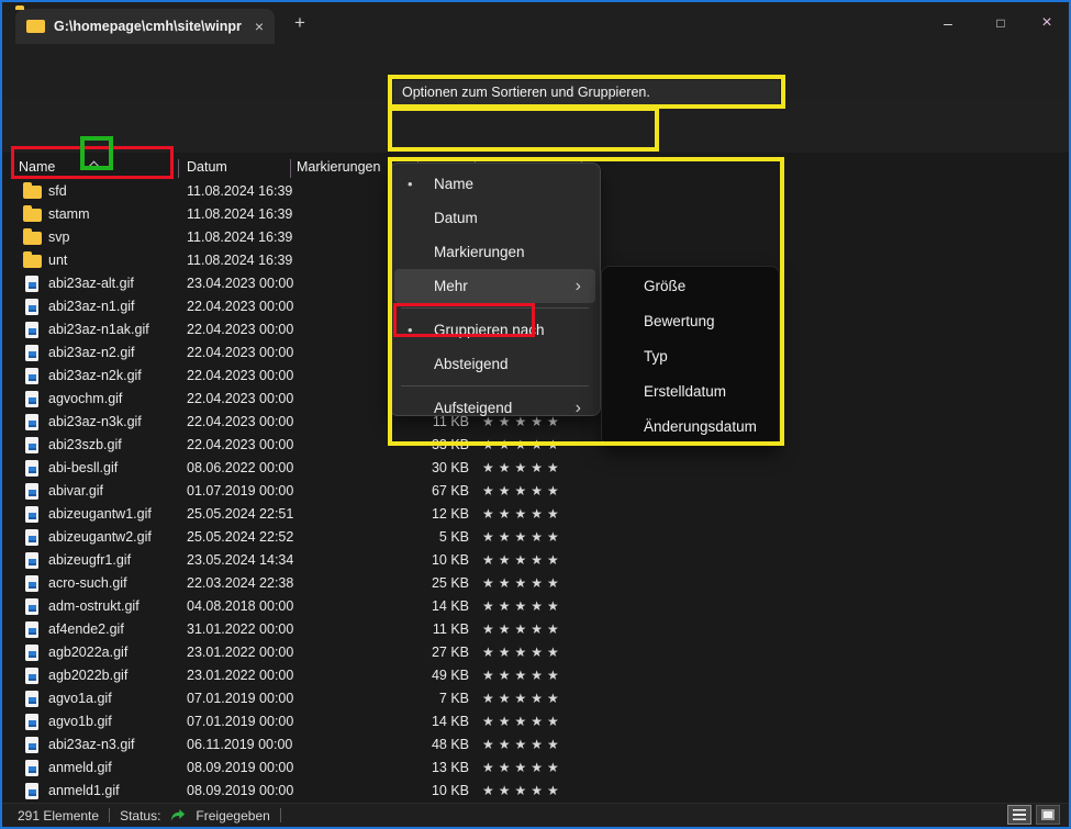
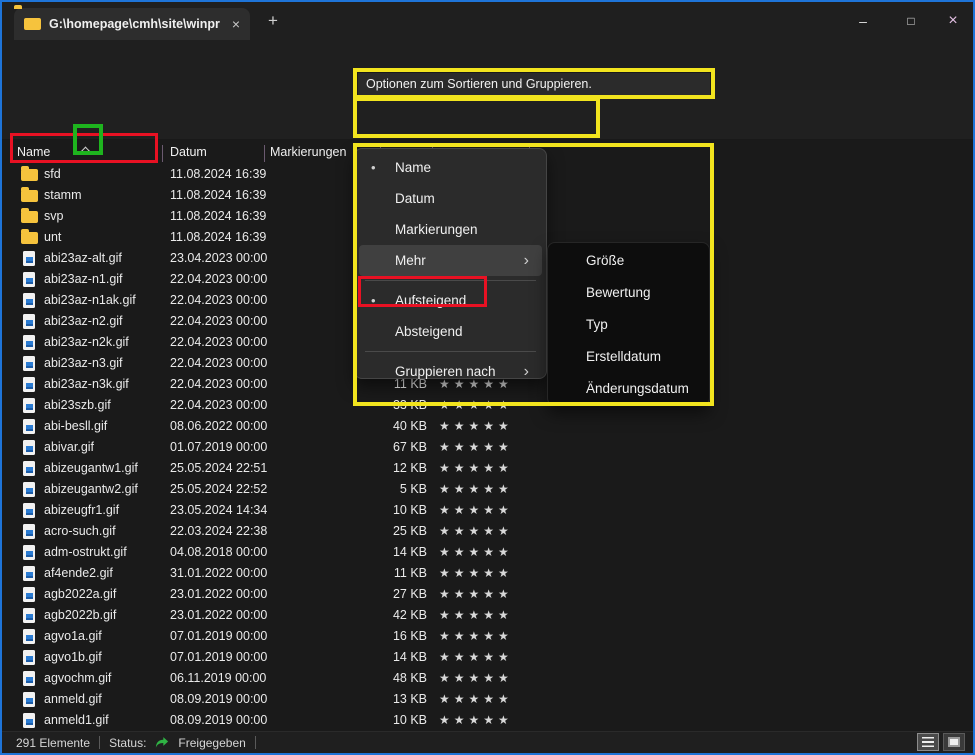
  G:\homepage\cmh\site\winpr
  ×
  +
  –
  □
  ×
  Name
  Datum
  Markierungen
  sfd
  11.08.2024 16:39
  stamm
  11.08.2024 16:39
  svp
  11.08.2024 16:39
  unt
  11.08.2024 16:39
  abi23az-alt.gif
  23.04.2023 00:00
  abi23az-n1.gif
  22.04.2023 00:00
  abi23az-n1ak.gif
  22.04.2023 00:00
  abi23az-n2.gif
  22.04.2023 00:00
  abi23az-n2k.gif
  22.04.2023 00:00
- agvochm.gif
+ abi23az-n3.gif
  22.04.2023 00:00
  abi23az-n3k.gif
  22.04.2023 00:00
  11 KB
  ★★★★★
  abi23szb.gif
  22.04.2023 00:00
  33 KB
  ★★★★★
  abi-besll.gif
  08.06.2022 00:00
- 30 KB
+ 40 KB
  ★★★★★
  abivar.gif
  01.07.2019 00:00
  67 KB
  ★★★★★
  abizeugantw1.gif
  25.05.2024 22:51
  12 KB
  ★★★★★
  abizeugantw2.gif
  25.05.2024 22:52
  5 KB
  ★★★★★
  abizeugfr1.gif
  23.05.2024 14:34
  10 KB
  ★★★★★
  acro-such.gif
  22.03.2024 22:38
  25 KB
  ★★★★★
  adm-ostrukt.gif
  04.08.2018 00:00
  14 KB
  ★★★★★
  af4ende2.gif
  31.01.2022 00:00
  11 KB
  ★★★★★
  agb2022a.gif
  23.01.2022 00:00
  27 KB
  ★★★★★
  agb2022b.gif
  23.01.2022 00:00
- 49 KB
+ 42 KB
  ★★★★★
  agvo1a.gif
  07.01.2019 00:00
- 7 KB
+ 16 KB
  ★★★★★
  agvo1b.gif
  07.01.2019 00:00
  14 KB
  ★★★★★
- abi23az-n3.gif
+ agvochm.gif
  06.11.2019 00:00
  48 KB
  ★★★★★
  anmeld.gif
  08.09.2019 00:00
  13 KB
  ★★★★★
  anmeld1.gif
  08.09.2019 00:00
  10 KB
  ★★★★★
  •
  Name
  Datum
  Markierungen
  Mehr
  ›
  •
- Gruppieren nach
+ Aufsteigend
  Absteigend
- Aufsteigend
+ Gruppieren nach
  ›
  Größe
  Bewertung
  Typ
  Erstelldatum
  Änderungsdatum
  Optionen zum Sortieren und Gruppieren.
  291 Elemente
  Status:
  Freigegeben
